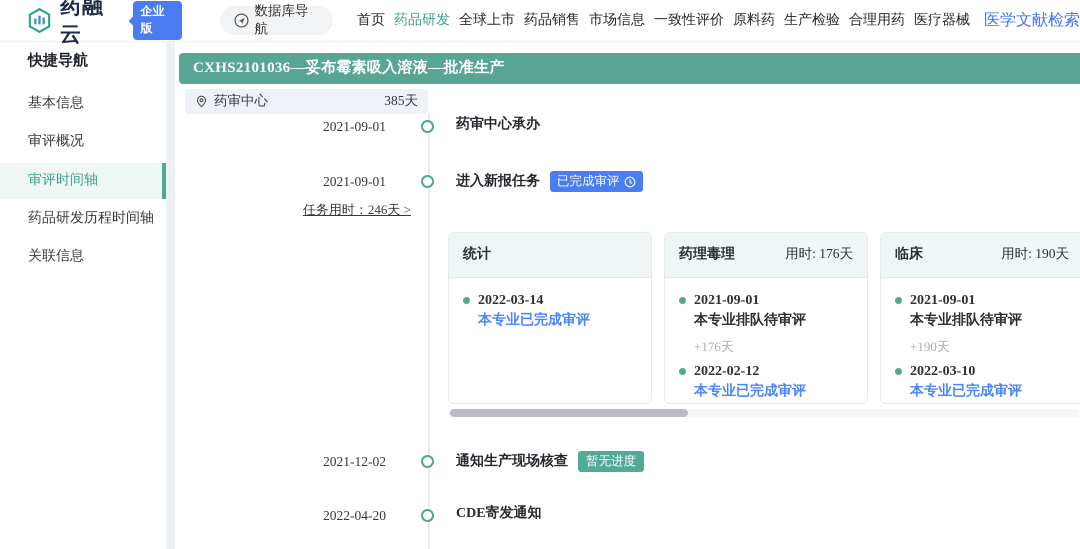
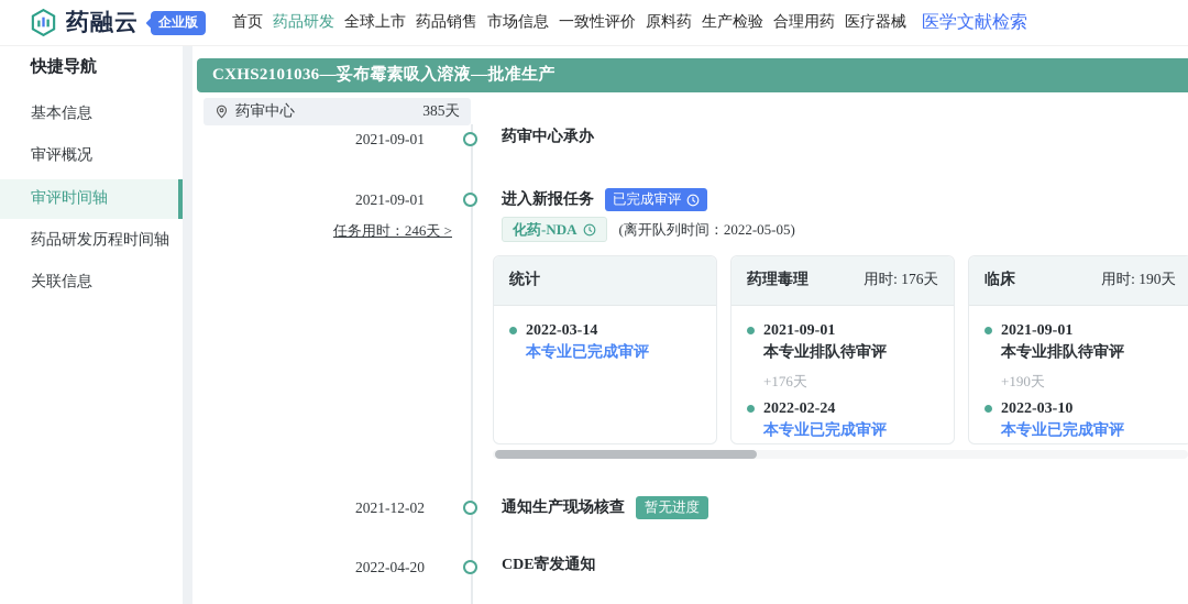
  药融云
  企业版
- 数据库导航
  首页
  药品研发
  全球上市
  药品销售
  市场信息
  一致性评价
  原料药
  生产检验
  合理用药
  医疗器械
  医学文献检索
  快捷导航
  基本信息
  审评概况
  审评时间轴
  药品研发历程时间轴
  关联信息
  CXHS2101036—妥布霉素吸入溶液—批准生产
  药审中心
  385天
  2021-09-01
  药审中心承办
  2021-09-01
  进入新报任务
  已完成审评
  任务用时：246天 >
+ 化药-NDA
+ (离开队列时间：2022-05-05)
  统计
  2022-03-14
  本专业已完成审评
  药理毒理
  用时: 176天
  2021-09-01
  本专业排队待审评
  +176天
- 2022-02-12
+ 2022-02-24
  本专业已完成审评
  临床
  用时: 190天
  2021-09-01
  本专业排队待审评
  +190天
  2022-03-10
  本专业已完成审评
  2021-12-02
  通知生产现场核查
  暂无进度
  2022-04-20
  CDE寄发通知
